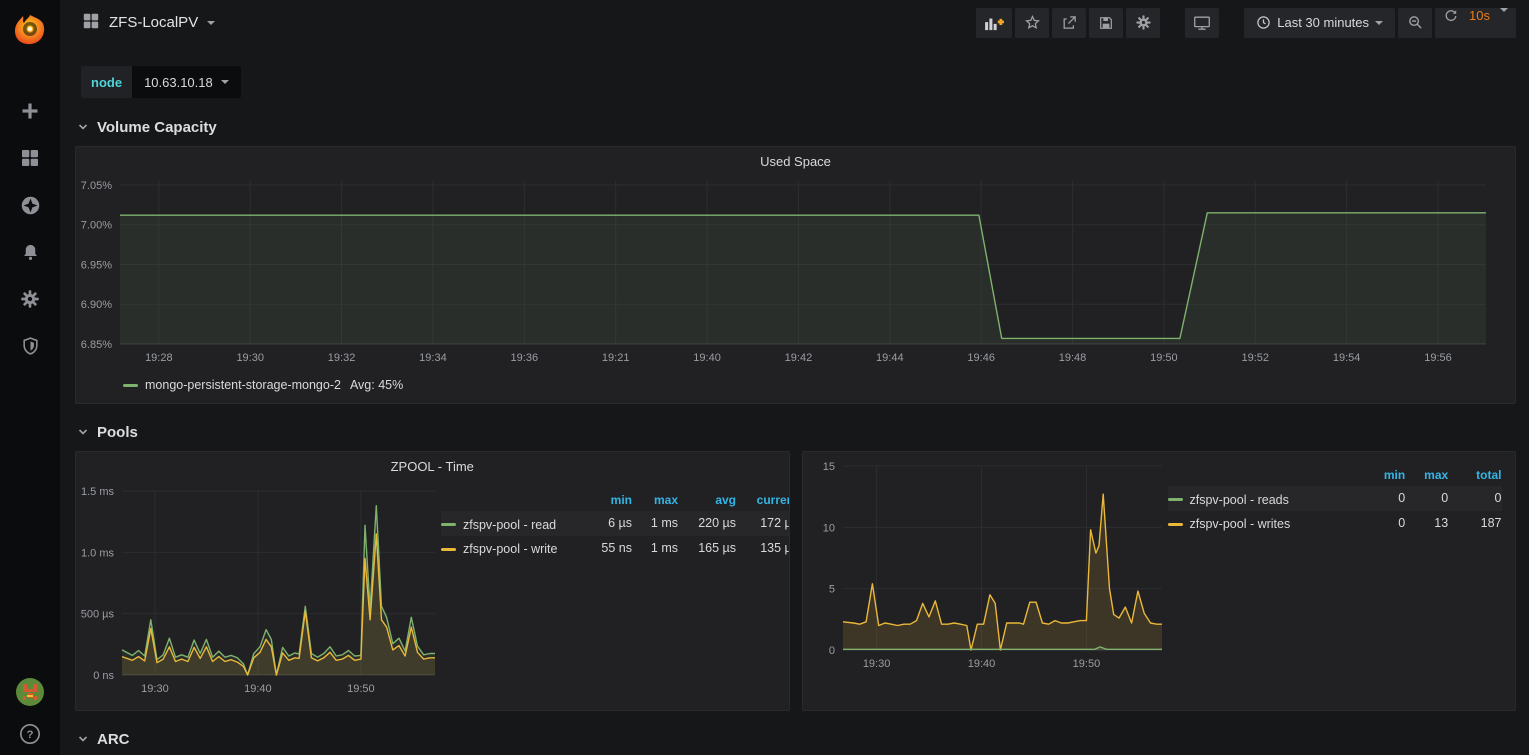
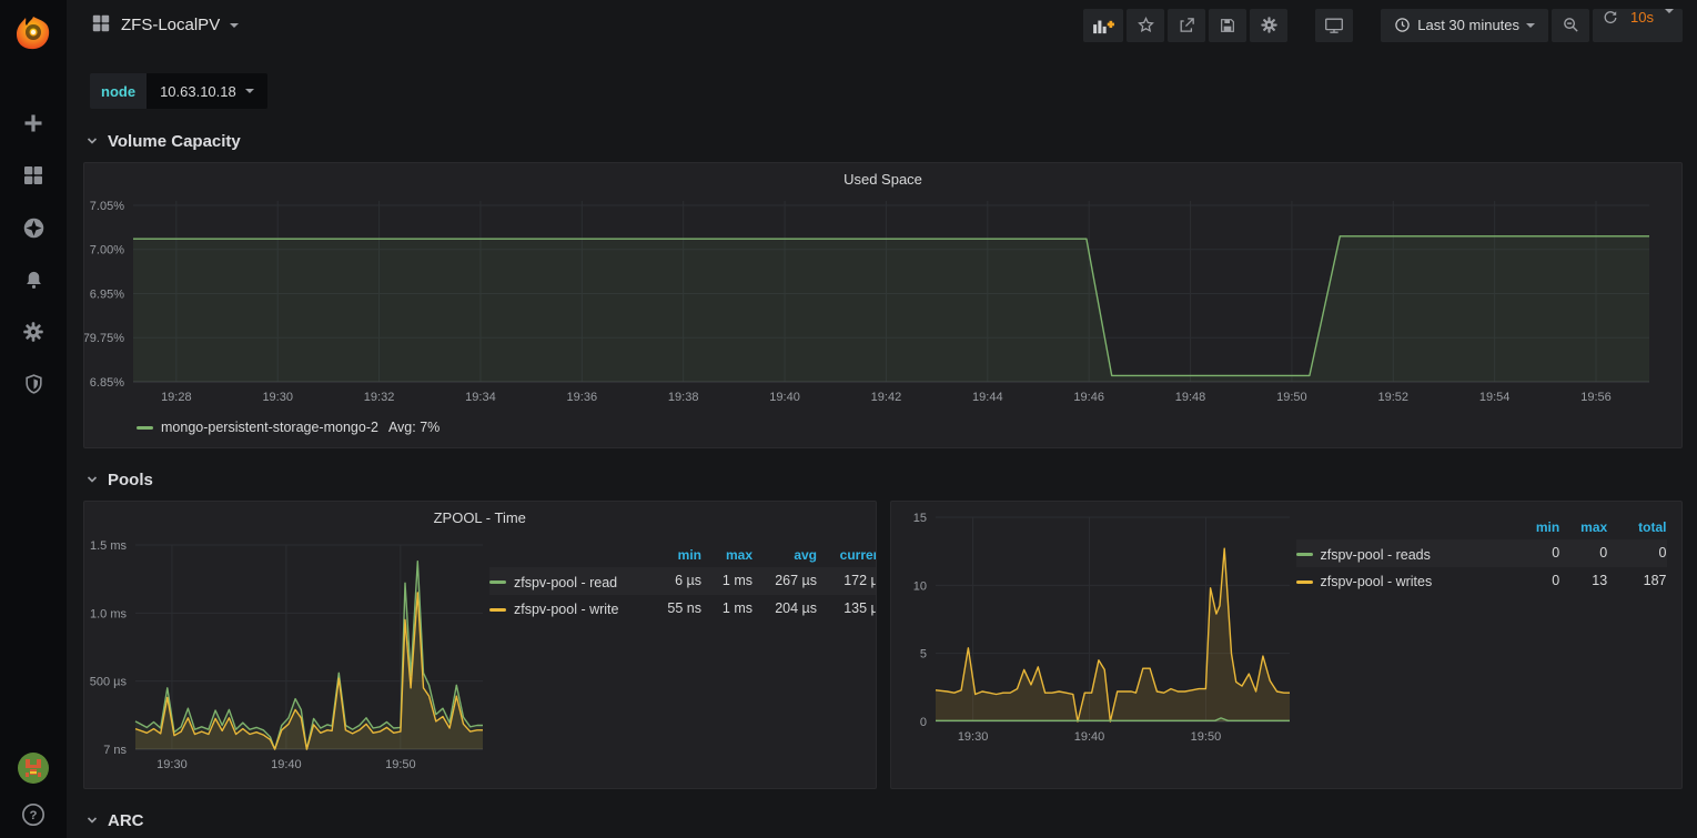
  ?
  ZFS-LocalPV
  Last 30 minutes
  10s
  node
  10.63.10.18
  Volume Capacity
  Used Space
  6.85%
- 6.90%
+ 79.75%
  6.95%
  7.00%
  7.05%
  19:28
  19:30
  19:32
  19:34
  19:36
- 19:21
+ 19:38
  19:40
  19:42
  19:44
  19:46
  19:48
  19:50
  19:52
  19:54
  19:56
  mongo-persistent-storage-mongo-2
- Avg: 45%
+ Avg: 7%
  Pools
  ZPOOL - Time
- 0 ns
+ 7 ns
  500 µs
  1.0 ms
  1.5 ms
  19:30
  19:40
  19:50
  	min	max	avg	curre
- zfspv-pool - read	6 µs	1 ms	220 µs	172 µ
+ zfspv-pool - read	6 µs	1 ms	267 µs	172 µ
- zfspv-pool - write	55 ns	1 ms	165 µs	135 µ
+ zfspv-pool - write	55 ns	1 ms	204 µs	135 µ
  0
  5
  10
  15
  19:30
  19:40
  19:50
  	min	max	total
  zfspv-pool - reads	0	0	0
  zfspv-pool - writes	0	13	187
  ARC
